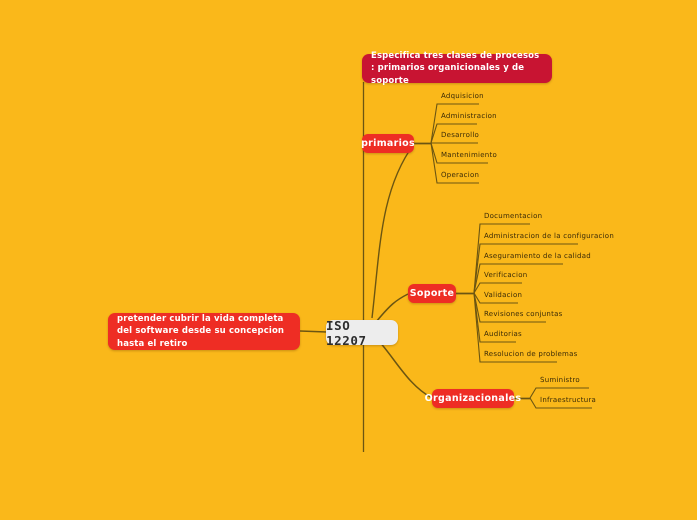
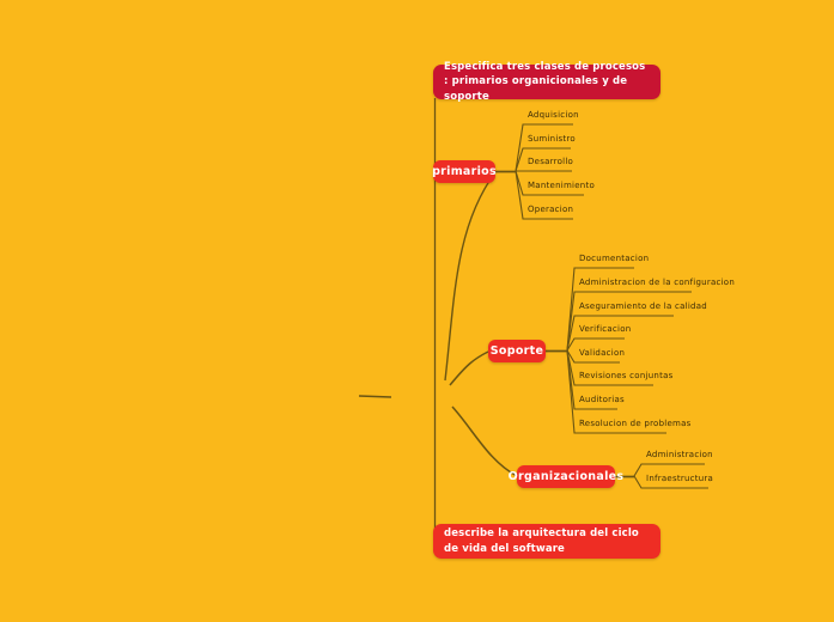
- ISO 12207
- pretender cubrir la vida completa del software desde su concepcion hasta el retiro
  Especifica tres clases de procesos : primarios organicionales y de soporte
+ describe la arquitectura del ciclo de vida del software
  primarios
  Adquisicion
- Administracion
+ Suministro
  Desarrollo
  Mantenimiento
  Operacion
  Soporte
  Documentacion
  Administracion de la configuracion
  Aseguramiento de la calidad
  Verificacion
  Validacion
  Revisiones conjuntas
  Auditorias
  Resolucion de problemas
  Organizacionales
- Suministro
+ Administracion
  Infraestructura
